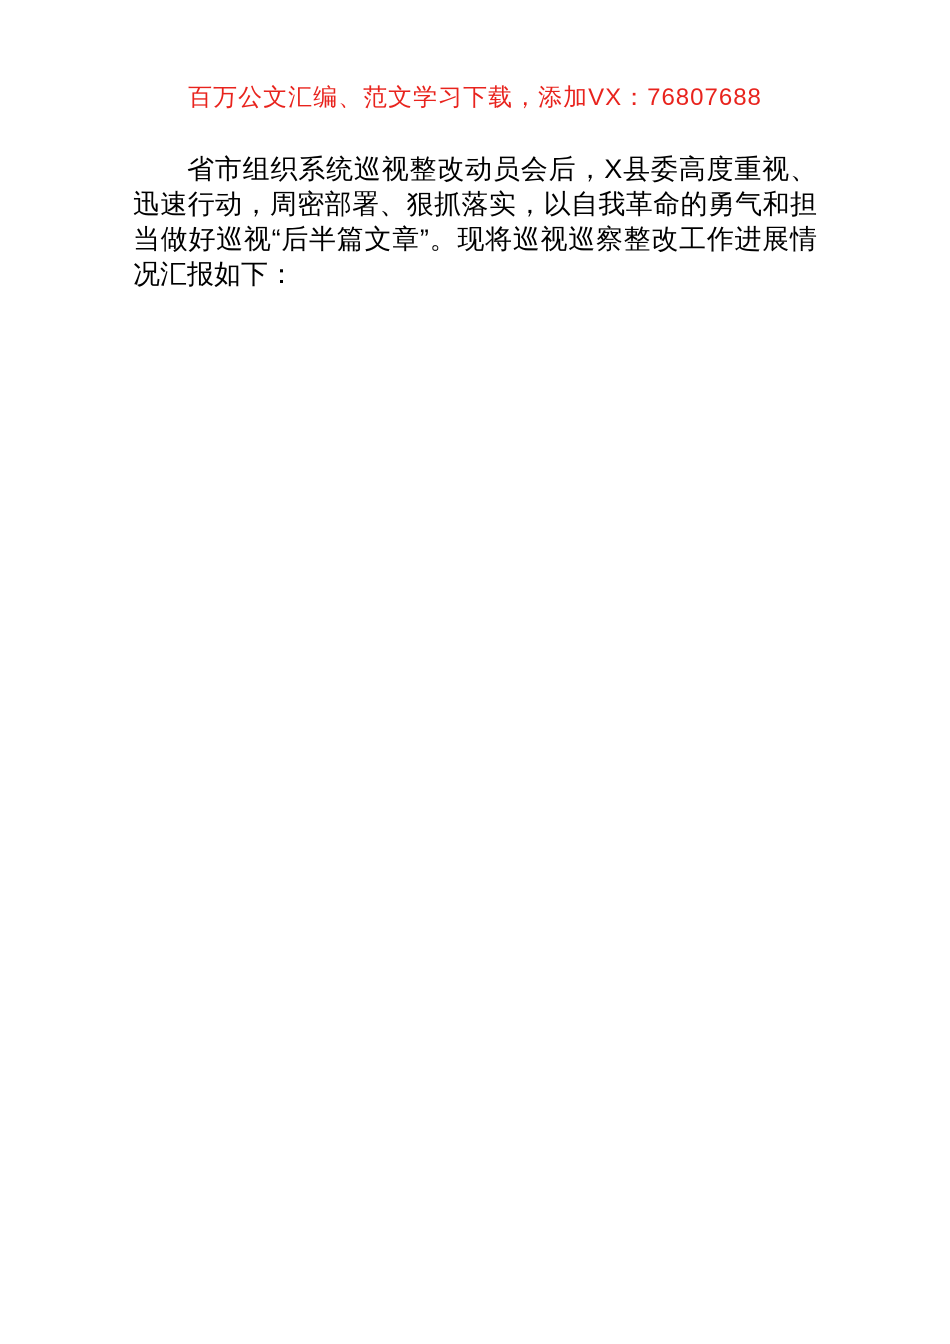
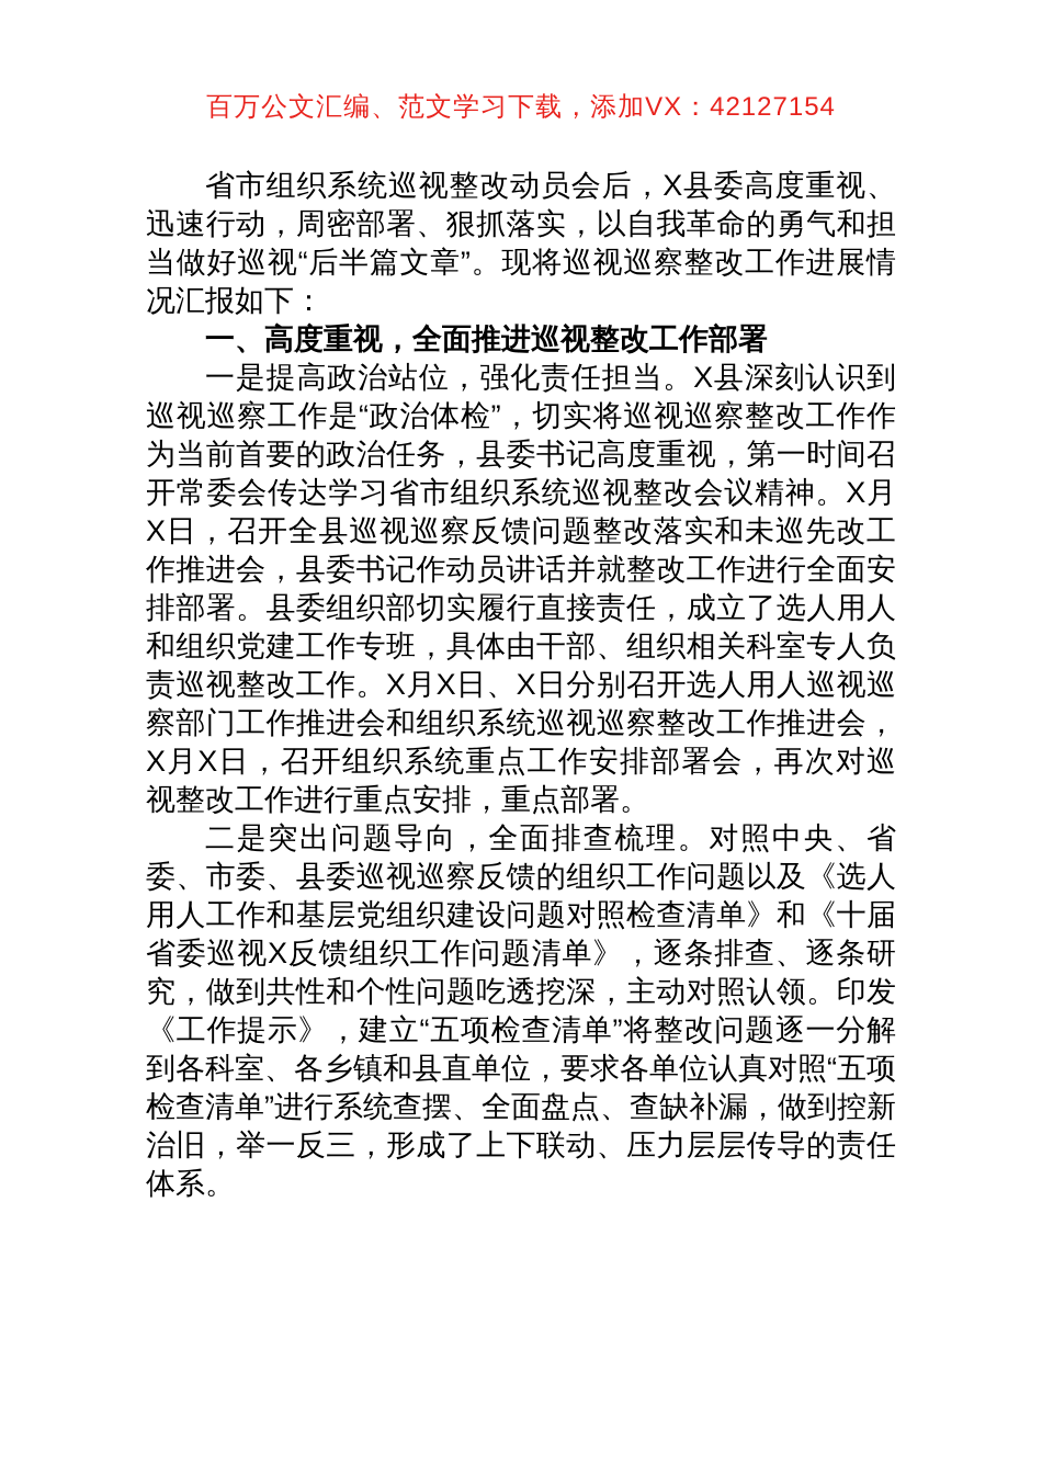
- 百万公文汇编、范文学习下载，添加VX：76807688
+ 百万公文汇编、范文学习下载，添加VX：42127154
  省市组织系统巡视整改动员会后，X县委高度重视、迅速行动，周密部署、狠抓落实，以自我革命的勇气和担当做好巡视“后半篇文章”。现将巡视巡察整改工作进展情况汇报如下：
+ 一、高度重视，全面推进巡视整改工作部署
+ 一是提高政治站位，强化责任担当。X县深刻认识到巡视巡察工作是“政治体检”，切实将巡视巡察整改工作作为当前首要的政治任务，县委书记高度重视，第一时间召开常委会传达学习省市组织系统巡视整改会议精神。X月X日，召开全县巡视巡察反馈问题整改落实和未巡先改工作推进会，县委书记作动员讲话并就整改工作进行全面安排部署。县委组织部切实履行直接责任，成立了选人用人和组织党建工作专班，具体由干部、组织相关科室专人负责巡视整改工作。X月X日、X日分别召开选人用人巡视巡察部门工作推进会和组织系统巡视巡察整改工作推进会，X月X日，召开组织系统重点工作安排部署会，再次对巡视整改工作进行重点安排，重点部署。
+ 二是突出问题导向，全面排查梳理。对照中央、省委、市委、县委巡视巡察反馈的组织工作问题以及《选人用人工作和基层党组织建设问题对照检查清单》和《十届省委巡视X反馈组织工作问题清单》，逐条排查、逐条研究，做到共性和个性问题吃透挖深，主动对照认领。印发《工作提示》，建立“五项检查清单”将整改问题逐一分解到各科室、各乡镇和县直单位，要求各单位认真对照“五项检查清单”进行系统查摆、全面盘点、查缺补漏，做到控新治旧，举一反三，形成了上下联动、压力层层传导的责任体系。
